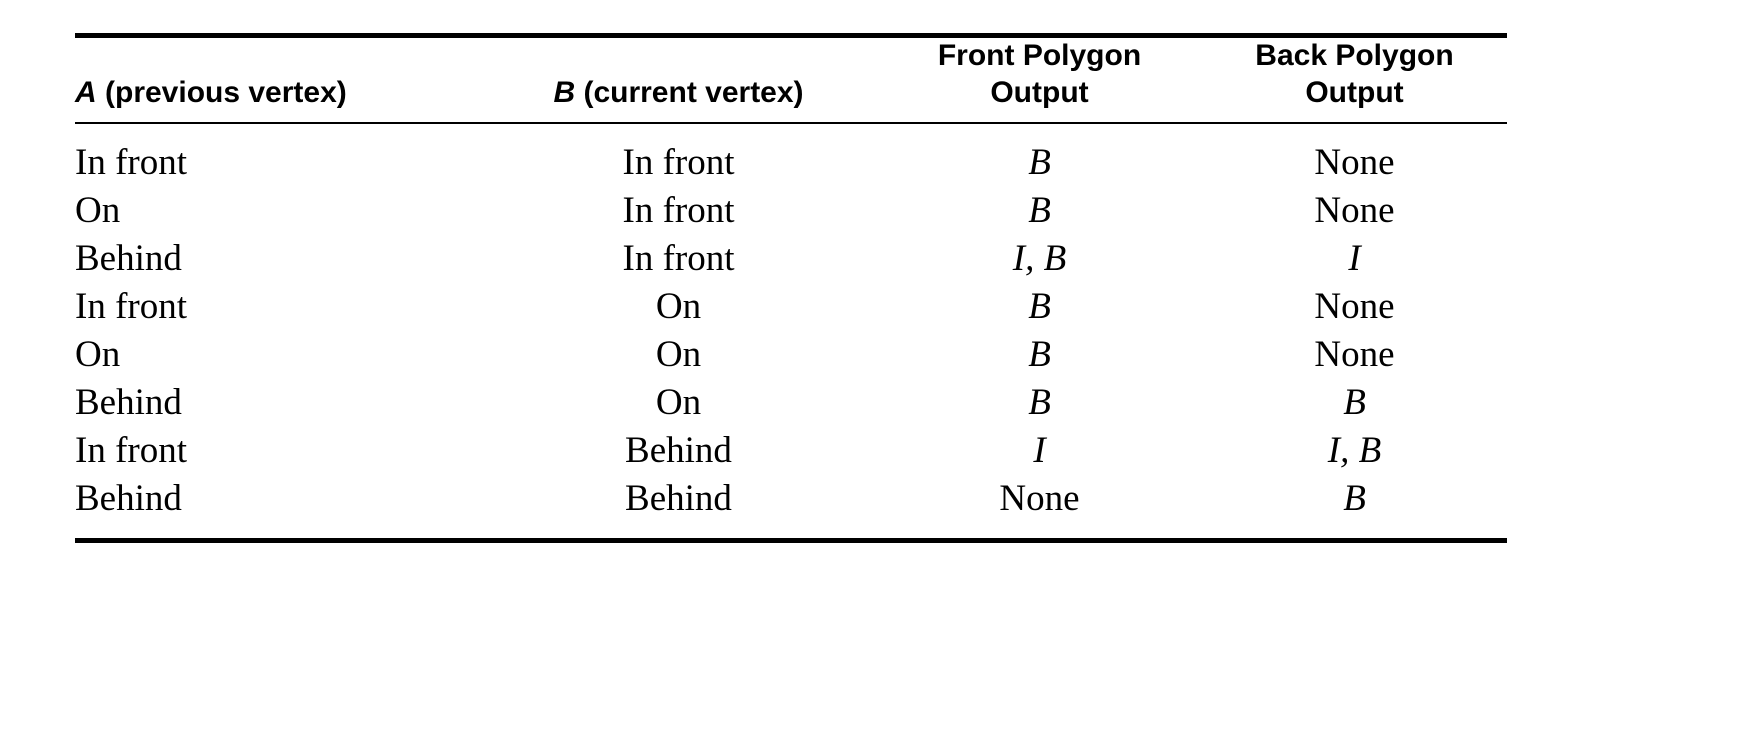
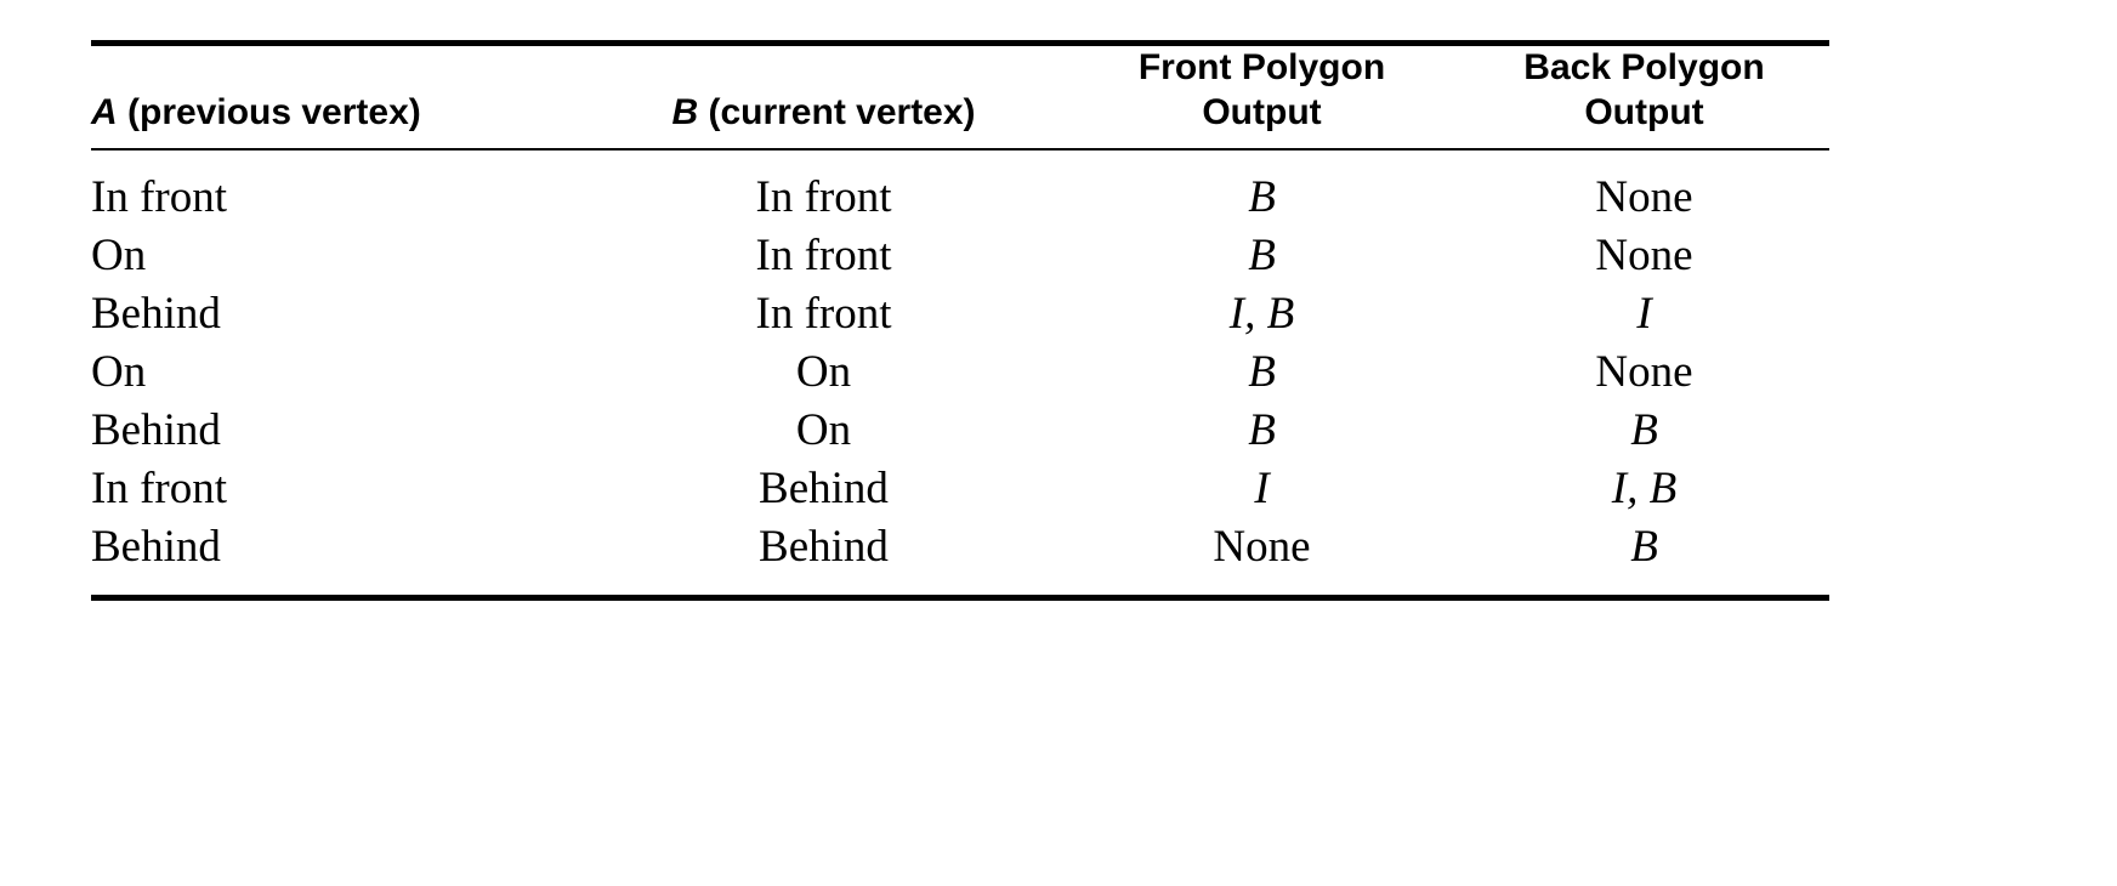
  A (previous vertex)	B (current vertex)	Front Polygon Output	Back Polygon Output
  In front	In front	B	None
  On	In front	B	None
  Behind	In front	I, B	I
- In front	On	B	None
  On	On	B	None
  Behind	On	B	B
  In front	Behind	I	I, B
  Behind	Behind	None	B
